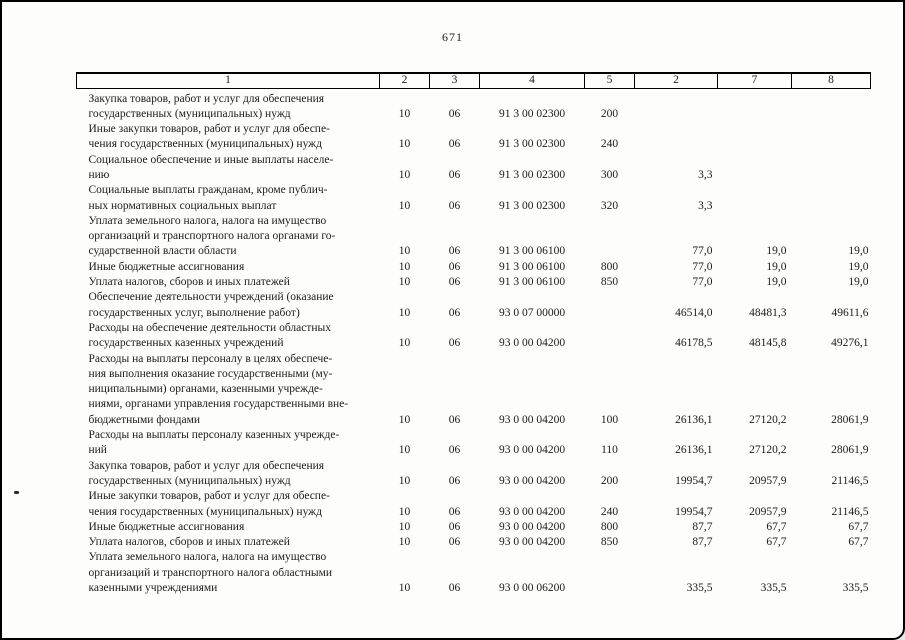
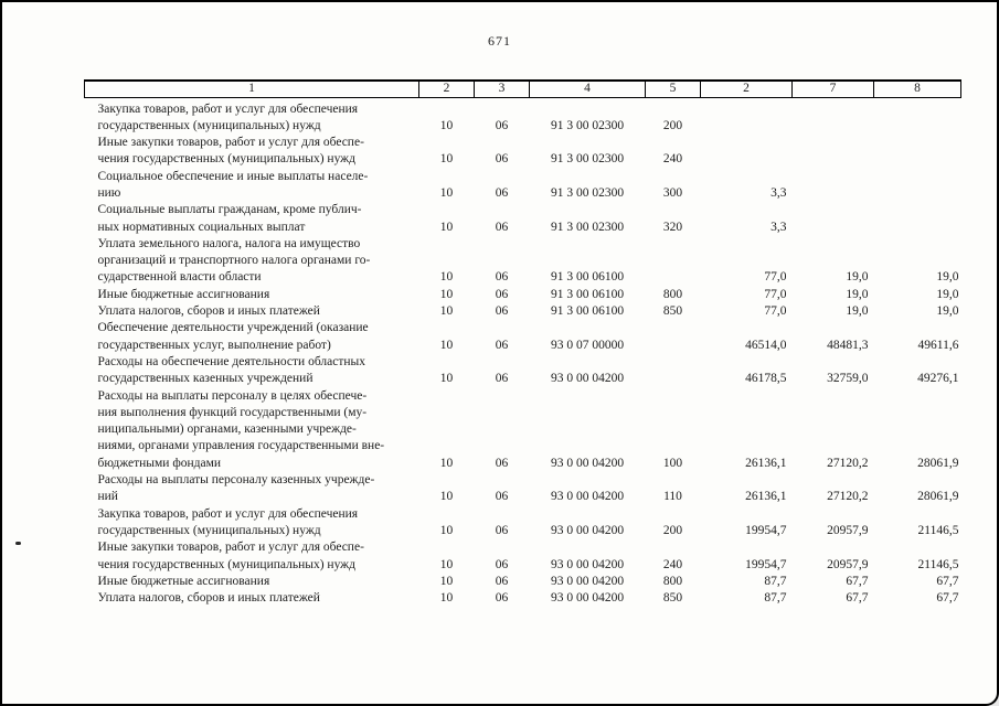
  671
  1	2	3	4	5	2	7	8
  Закупка товаров, работ и услуг для обеспечения государственных (муниципальных) нужд	10	06	91 3 00 02300	200
  Иные закупки товаров, работ и услуг для обеспе- чения государственных (муниципальных) нужд	10	06	91 3 00 02300	240
  Социальное обеспечение и иные выплаты населе- нию	10	06	91 3 00 02300	300	3,3
  Социальные выплаты гражданам, кроме публич- ных нормативных социальных выплат	10	06	91 3 00 02300	320	3,3
  Уплата земельного налога, налога на имущество организаций и транспортного налога органами го- сударственной власти области	10	06	91 3 00 06100		77,0	19,0	19,0
  Иные бюджетные ассигнования	10	06	91 3 00 06100	800	77,0	19,0	19,0
  Уплата налогов, сборов и иных платежей	10	06	91 3 00 06100	850	77,0	19,0	19,0
  Обеспечение деятельности учреждений (оказание государственных услуг, выполнение работ)	10	06	93 0 07 00000		46514,0	48481,3	49611,6
- Расходы на обеспечение деятельности областных государственных казенных учреждений	10	06	93 0 00 04200		46178,5	48145,8	49276,1
+ Расходы на обеспечение деятельности областных государственных казенных учреждений	10	06	93 0 00 04200		46178,5	32759,0	49276,1
- Расходы на выплаты персоналу в целях обеспече- ния выполнения оказание государственными (му- ниципальными) органами, казенными учрежде- ниями, органами управления государственными вне- бюджетными фондами	10	06	93 0 00 04200	100	26136,1	27120,2	28061,9
+ Расходы на выплаты персоналу в целях обеспече- ния выполнения функций государственными (му- ниципальными) органами, казенными учрежде- ниями, органами управления государственными вне- бюджетными фондами	10	06	93 0 00 04200	100	26136,1	27120,2	28061,9
  Расходы на выплаты персоналу казенных учрежде- ний	10	06	93 0 00 04200	110	26136,1	27120,2	28061,9
  Закупка товаров, работ и услуг для обеспечения государственных (муниципальных) нужд	10	06	93 0 00 04200	200	19954,7	20957,9	21146,5
  Иные закупки товаров, работ и услуг для обеспе- чения государственных (муниципальных) нужд	10	06	93 0 00 04200	240	19954,7	20957,9	21146,5
  Иные бюджетные ассигнования	10	06	93 0 00 04200	800	87,7	67,7	67,7
  Уплата налогов, сборов и иных платежей	10	06	93 0 00 04200	850	87,7	67,7	67,7
- Уплата земельного налога, налога на имущество организаций и транспортного налога областными казенными учреждениями	10	06	93 0 00 06200		335,5	335,5	335,5
